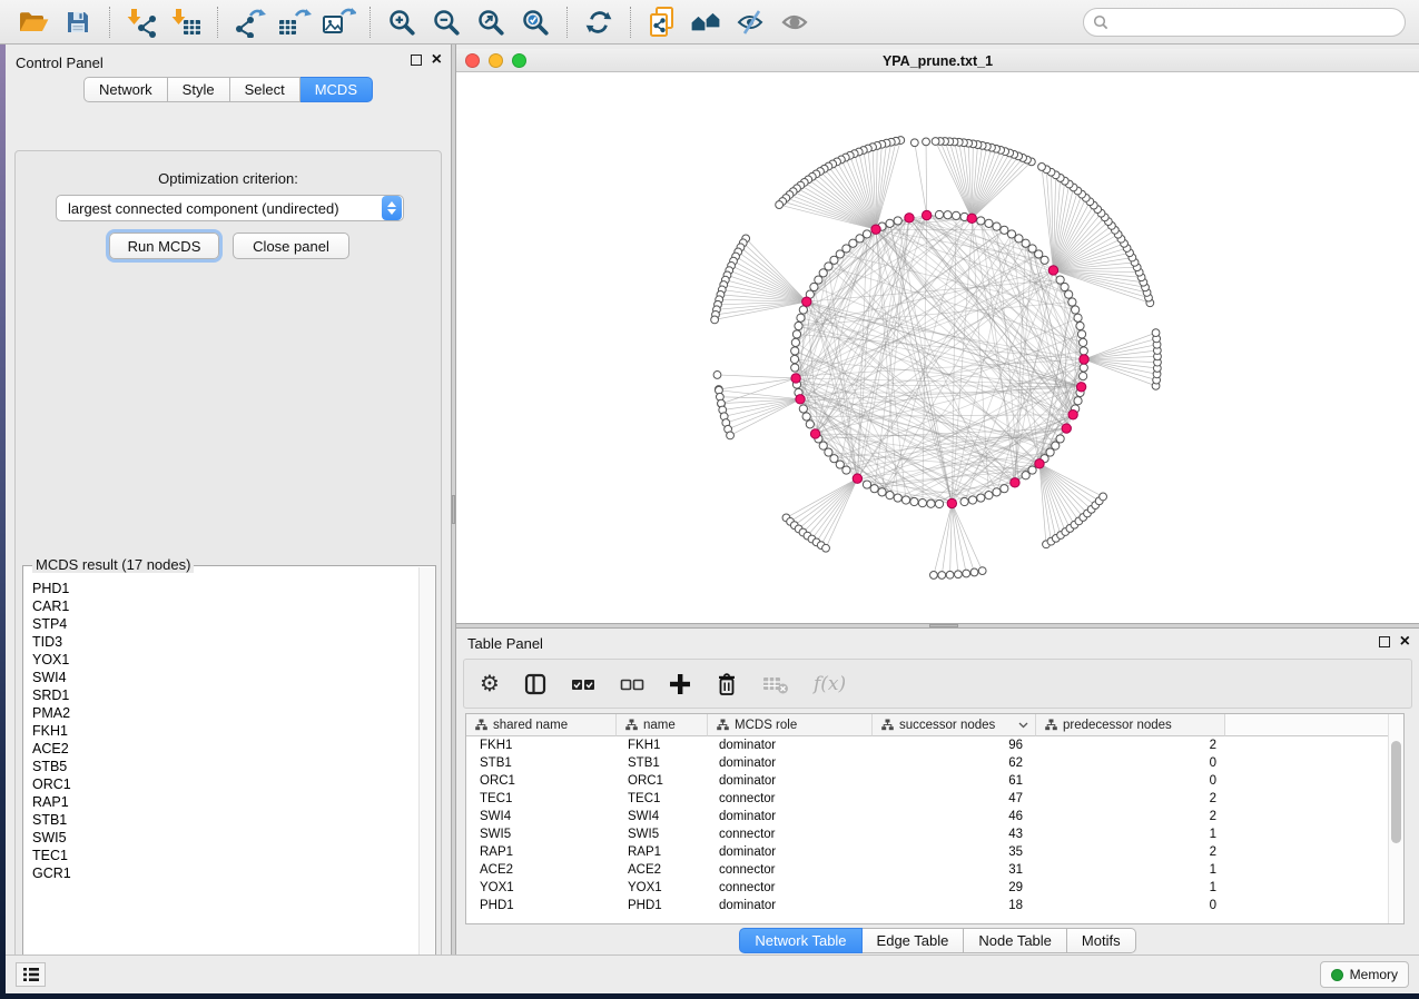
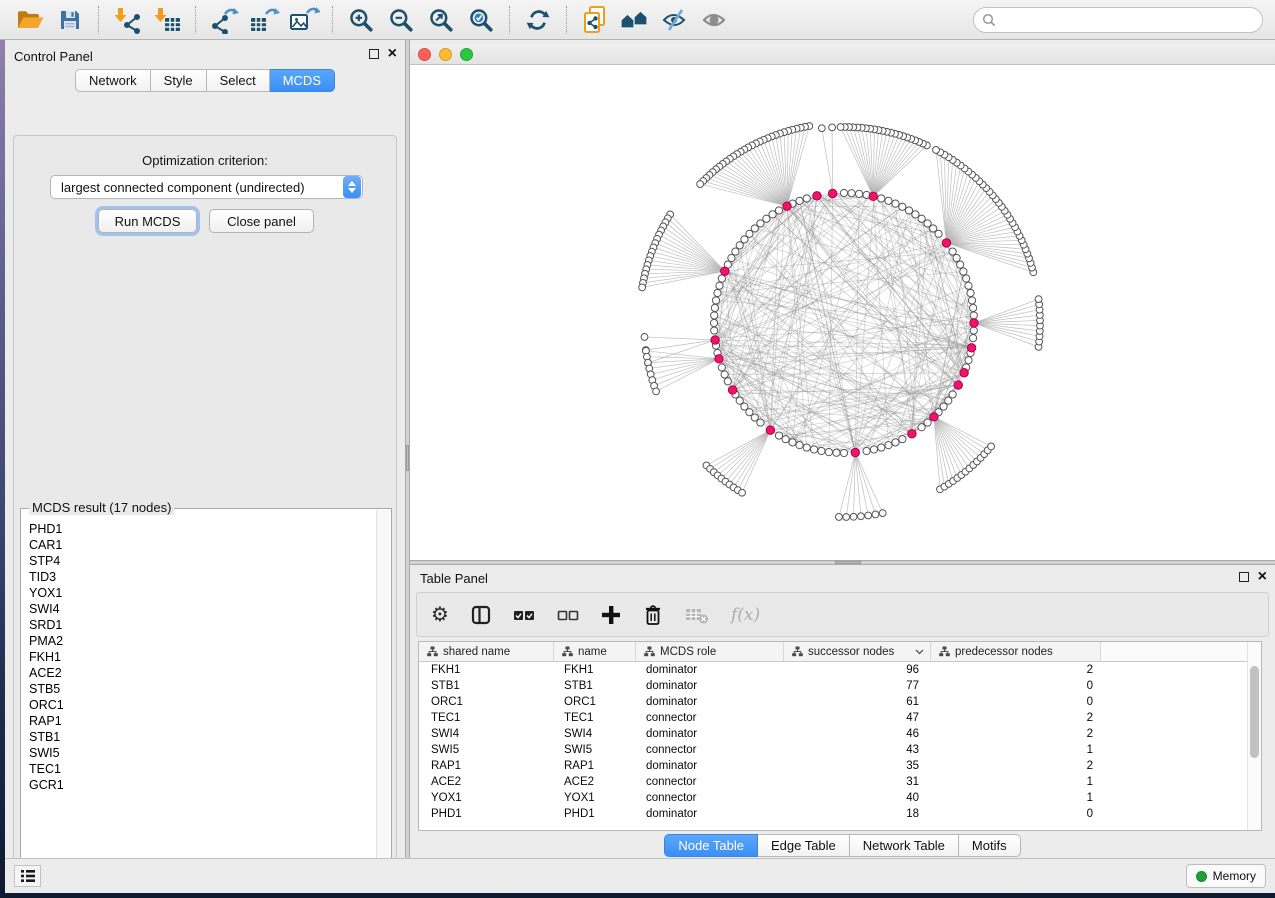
  Control Panel
  ×
  Network
  Style
  Select
  MCDS
  Optimization criterion:
  largest connected component (undirected)
  Run MCDS
  Close panel
  MCDS result (17 nodes)
  PHD1
  CAR1
  STP4
  TID3
  YOX1
  SWI4
  SRD1
  PMA2
  FKH1
  ACE2
  STB5
  ORC1
  RAP1
  STB1
  SWI5
  TEC1
  GCR1
- YPA_prune.txt_1
  Table Panel
  ×
  ⚙
  f(x)
  shared name
  name
  MCDS role
  successor nodes
  predecessor nodes
  FKH1
  FKH1
  dominator
  96
  2
  STB1
  STB1
  dominator
- 62
+ 77
  0
  ORC1
  ORC1
  dominator
  61
  0
  TEC1
  TEC1
  connector
  47
  2
  SWI4
  SWI4
  dominator
  46
  2
  SWI5
  SWI5
  connector
  43
  1
  RAP1
  RAP1
  dominator
  35
  2
  ACE2
  ACE2
  connector
  31
  1
  YOX1
  YOX1
  connector
- 29
+ 40
  1
  PHD1
  PHD1
  dominator
  18
  0
- Network Table
+ Node Table
  Edge Table
- Node Table
+ Network Table
  Motifs
  Memory
